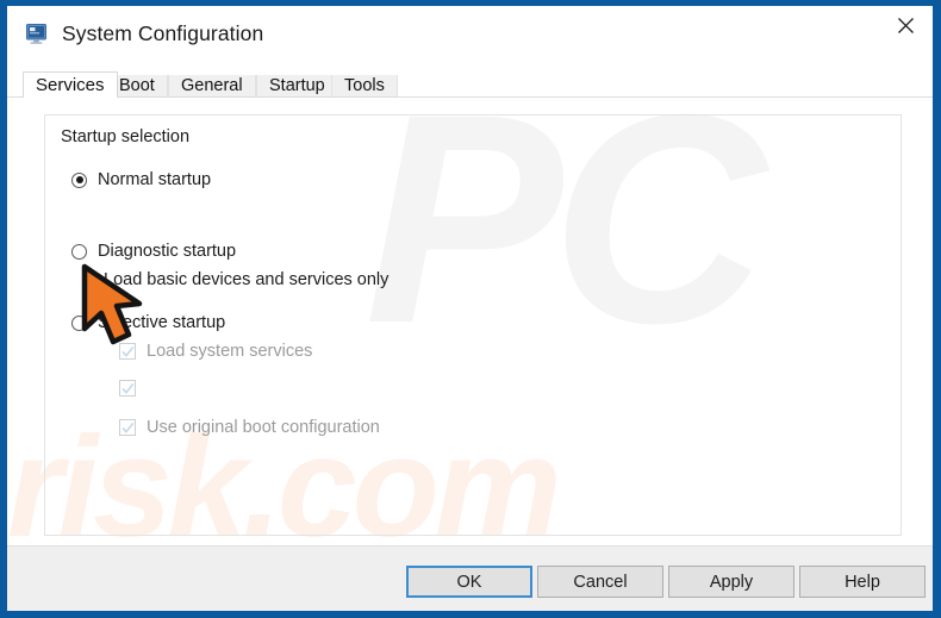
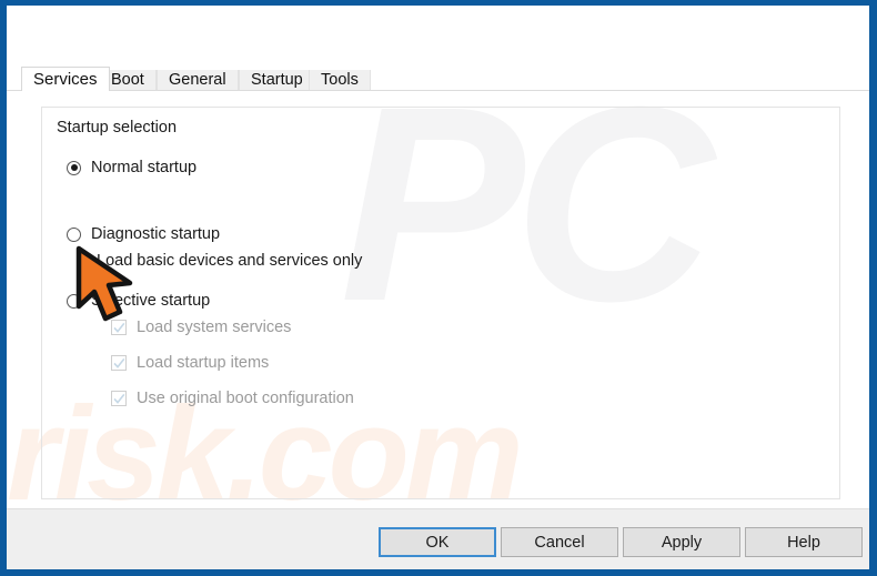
- System Configuration
  Services
  Boot
  General
  Startup
  Tools
  PC
  risk.com
  Startup selection
  Normal startup
  Diagnostic startup
  oad basic devices and services only
  ective startup
  Load system services
+ Load startup items
  Use original boot configuration
  OK
  Cancel
  Apply
  Help
